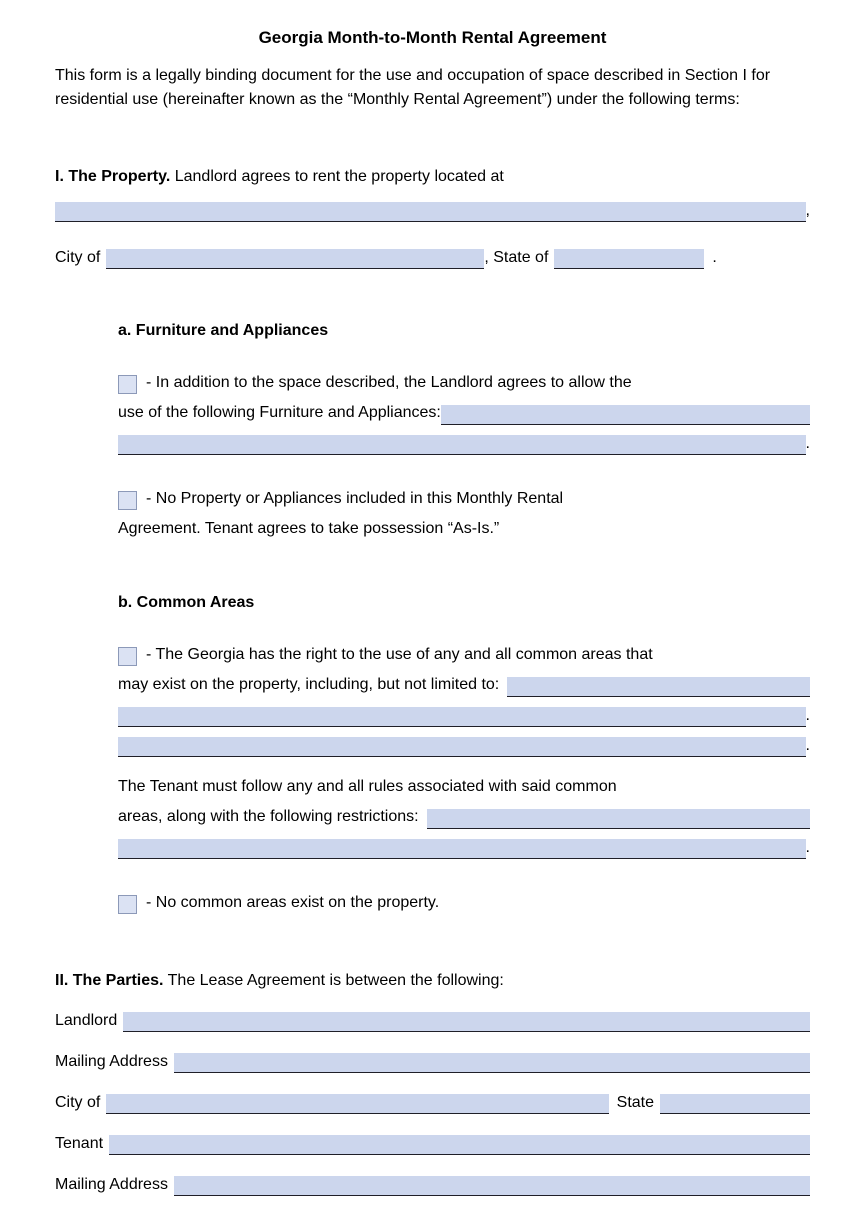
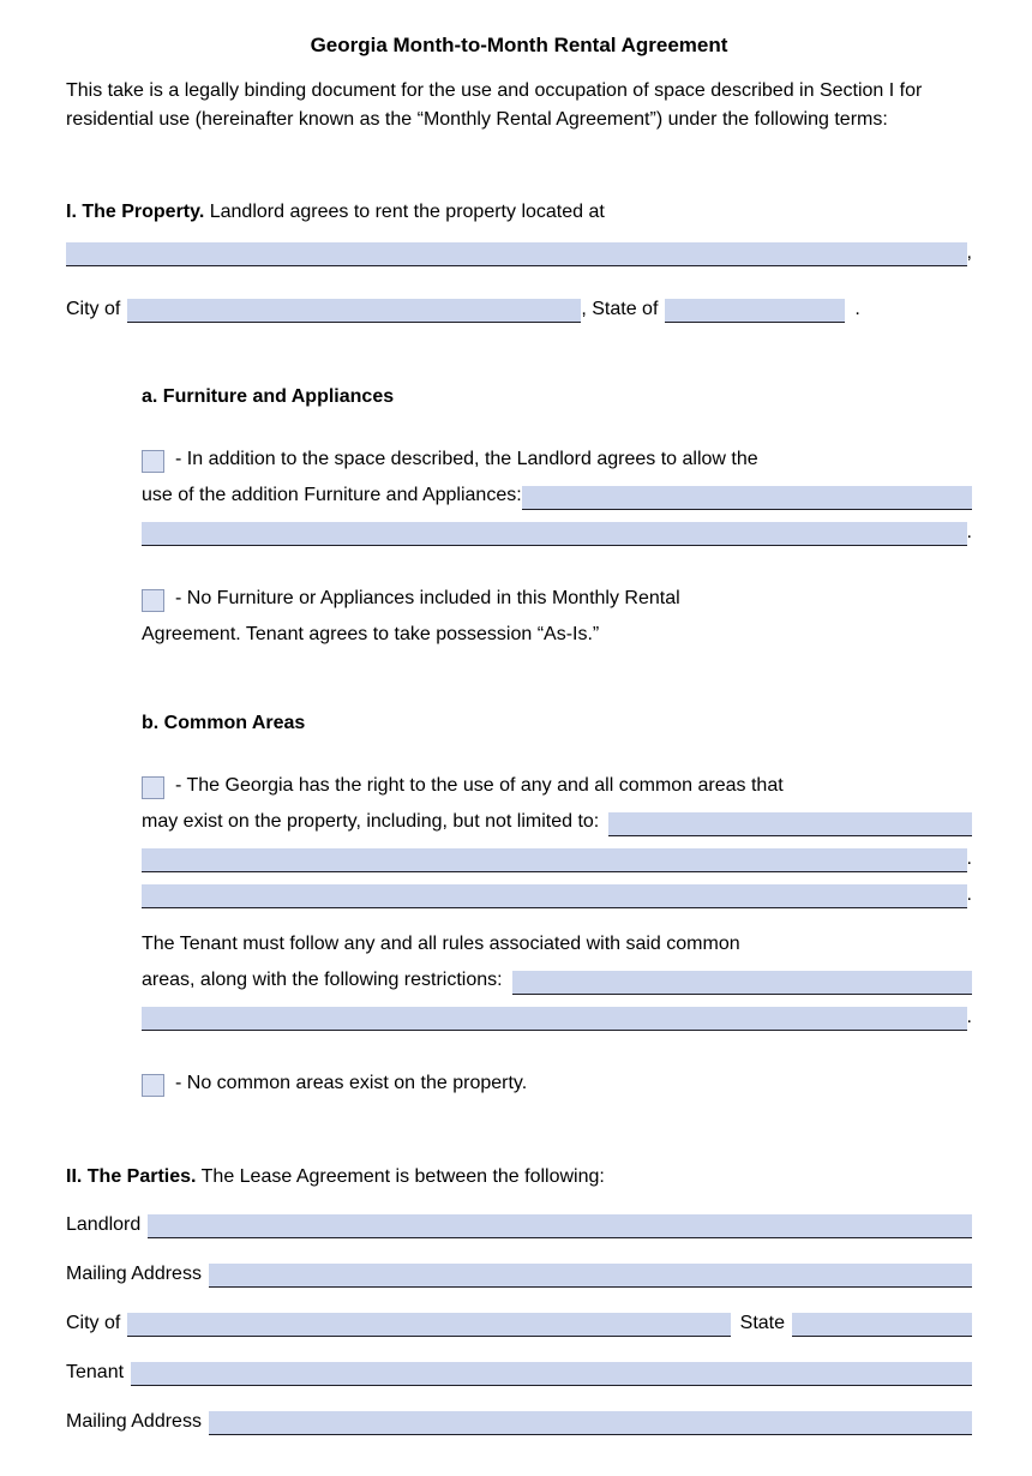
  Georgia Month-to-Month Rental Agreement
- This form is a legally binding document for the use and occupation of space described in Section I for residential use (hereinafter known as the “Monthly Rental Agreement”) under the following terms:
+ This take is a legally binding document for the use and occupation of space described in Section I for residential use (hereinafter known as the “Monthly Rental Agreement”) under the following terms:
  I. The Property. Landlord agrees to rent the property located at
  ,
  City of
  , State of
  .
  a. Furniture and Appliances
  - In addition to the space described, the Landlord agrees to allow the
- use of the following Furniture and Appliances:
+ use of the addition Furniture and Appliances:
  .
- - No Property or Appliances included in this Monthly Rental
+ - No Furniture or Appliances included in this Monthly Rental
  Agreement. Tenant agrees to take possession “As-Is.”
  b. Common Areas
  - The Georgia has the right to the use of any and all common areas that
  may exist on the property, including, but not limited to:
  .
  .
  The Tenant must follow any and all rules associated with said common
  areas, along with the following restrictions:
  .
  - No common areas exist on the property.
  II. The Parties. The Lease Agreement is between the following:
  Landlord
  Mailing Address
  City of
  State
  Tenant
  Mailing Address
